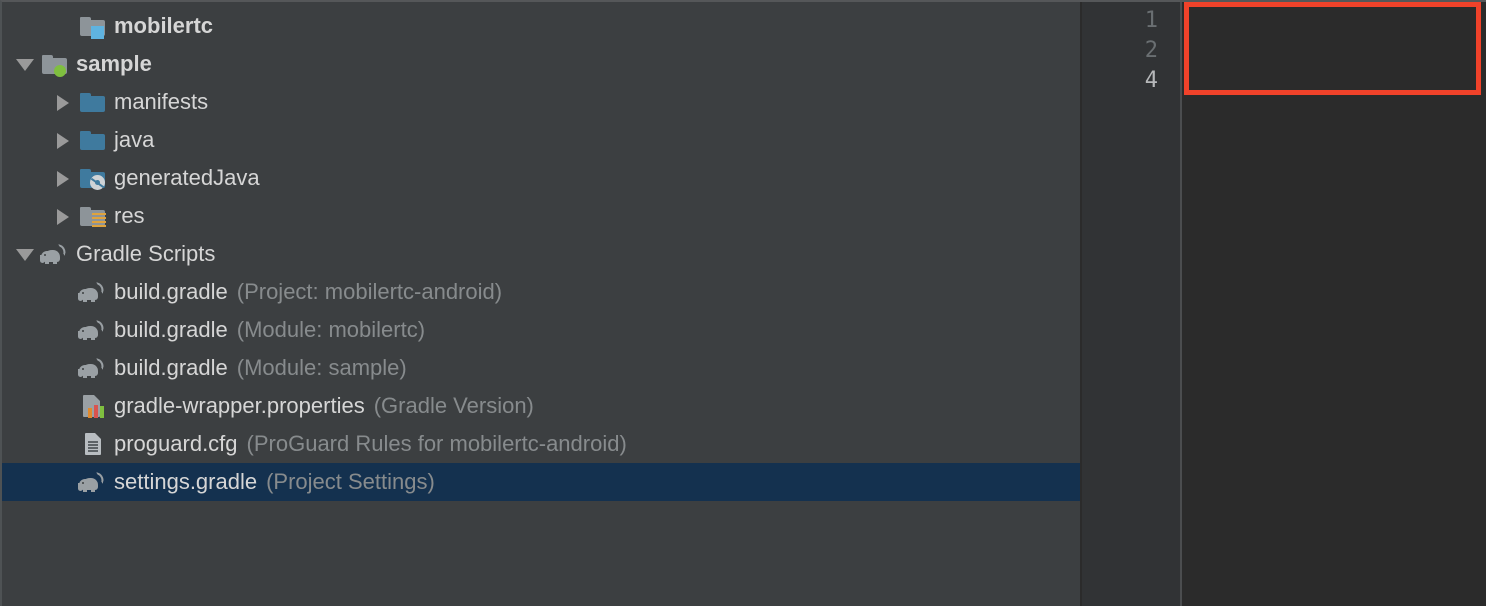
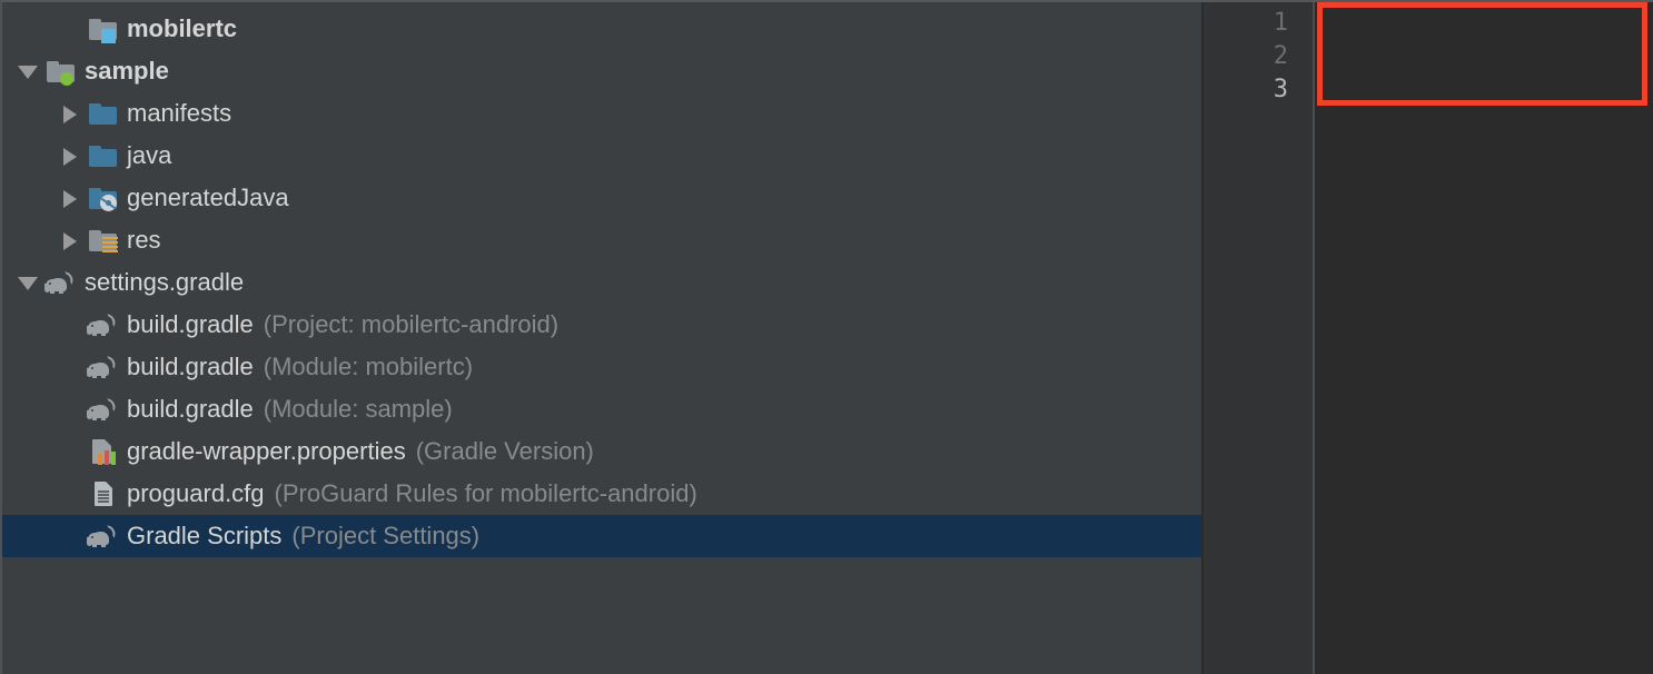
  mobilertc
  sample
  manifests
  java
  generatedJava
  res
- Gradle Scripts
+ settings.gradle
  build.gradle
  (Project: mobilertc-android)
  build.gradle
  (Module: mobilertc)
  build.gradle
  (Module: sample)
  gradle-wrapper.properties
  (Gradle Version)
  proguard.cfg
  (ProGuard Rules for mobilertc-android)
- settings.gradle
+ Gradle Scripts
  (Project Settings)
  1
  2
- 4
+ 3
